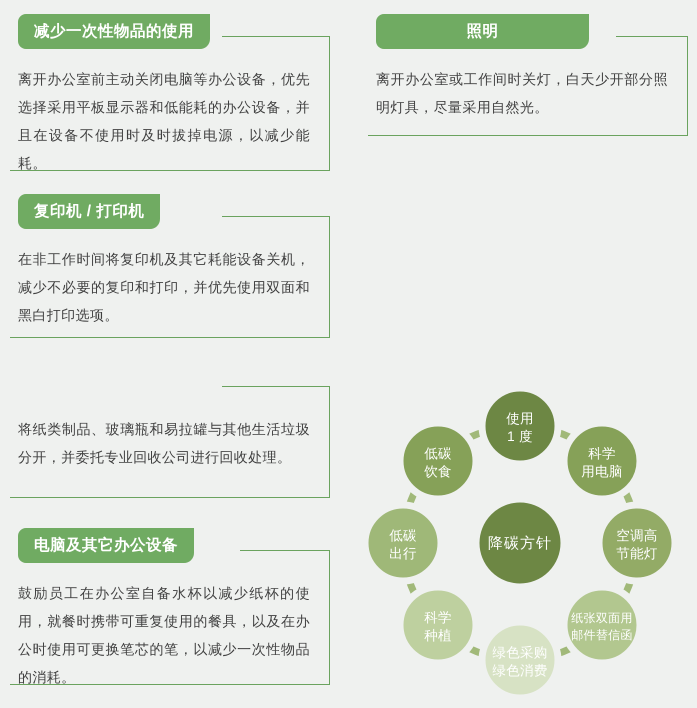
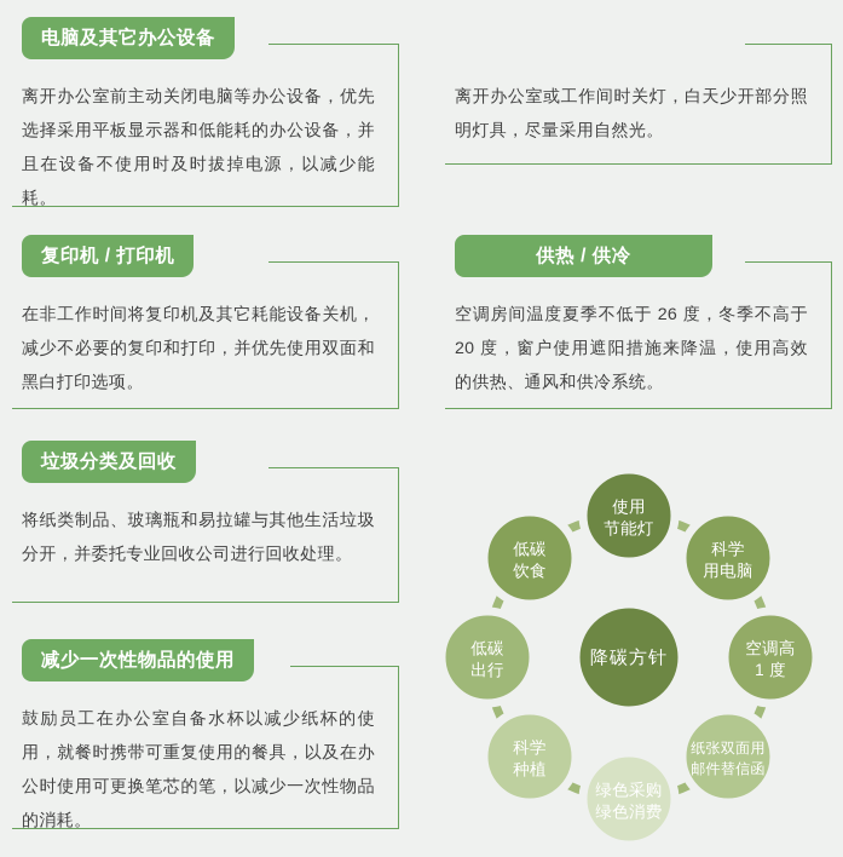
- 减少一次性物品的使用
+ 电脑及其它办公设备
  离开办公室前主动关闭电脑等办公设备，优先选择采用平板显示器和低能耗的办公设备，并且在设备不使用时及时拔掉电源，以减少能耗。
- 照明
  离开办公室或工作间时关灯，白天少开部分照明灯具，尽量采用自然光。
  复印机 / 打印机
  在非工作时间将复印机及其它耗能设备关机，减少不必要的复印和打印，并优先使用双面和黑白打印选项。
+ 供热 / 供冷
+ 空调房间温度夏季不低于 26 度，冬季不高于 20 度，窗户使用遮阳措施来降温，使用高效的供热、通风和供冷系统。
+ 垃圾分类及回收
  将纸类制品、玻璃瓶和易拉罐与其他生活垃圾分开，并委托专业回收公司进行回收处理。
- 电脑及其它办公设备
+ 减少一次性物品的使用
  鼓励员工在办公室自备水杯以减少纸杯的使用，就餐时携带可重复使用的餐具，以及在办公时使用可更换笔芯的笔，以减少一次性物品的消耗。
  降碳方针
  使用
- 1 度
+ 节能灯
  科学
  用电脑
  空调高
- 节能灯
+ 1 度
  纸张双面用
  邮件替信函
  绿色采购
  绿色消费
  科学
  种植
  低碳
  出行
  低碳
  饮食
